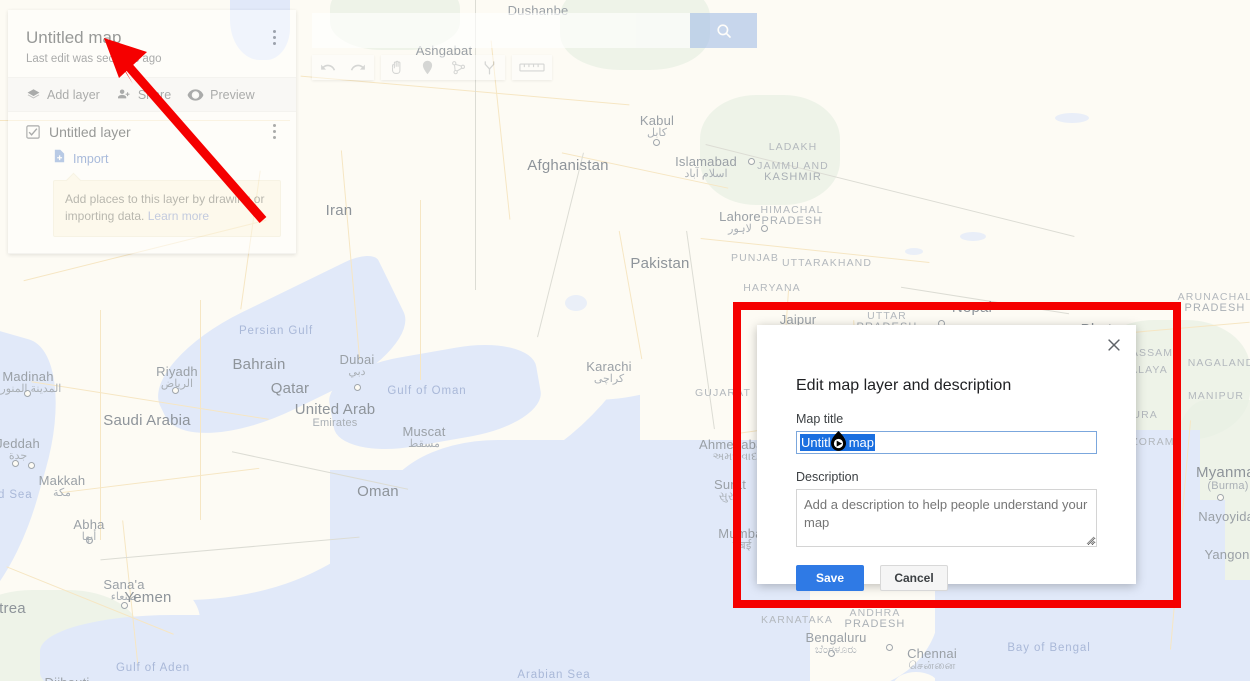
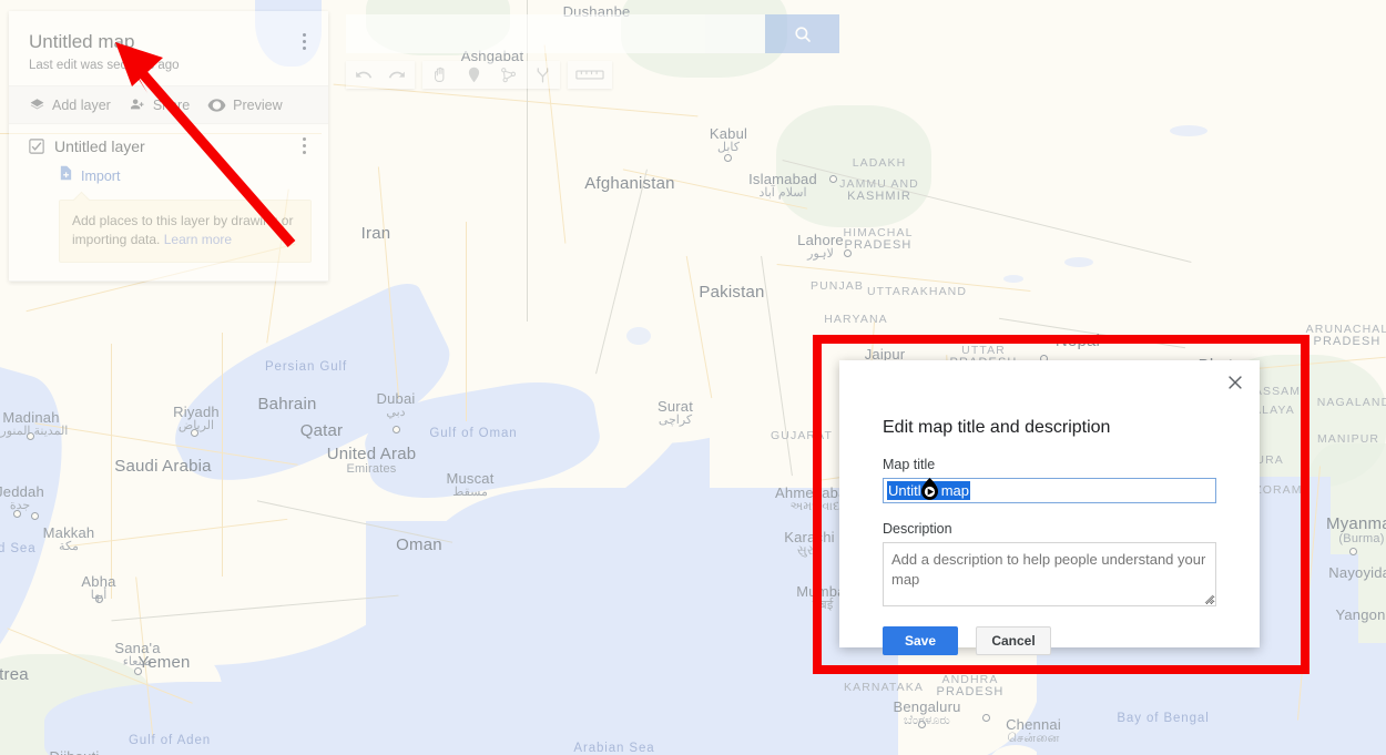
  Dushanbe
  Ashgabat
  Afghanistan
  Iran
  Kabul
  كابل
  Islamabad
  اسلام آباد
  LADAKH
  JAMMU AND
  KASHMIR
  Lahore
  لاہور
  HIMACHAL
  PRADESH
  Pakistan
  PUNJAB
  UTTARAKHAND
  HARYANA
  Jaipur
  UTTAR
  Nepal
  ARUNACHAL
  PRADESH
  SSAM
  NAGALAN
  MANIPUR
- Karachi
+ Surat
  کراچی
  GUJARAT
  Ahmedab
  અમદાવાદ
- Surat
+ Karachi
  સુરત
  मुंबई
  GOA
  KARNATAKA
  ANDHRA
  PRADESH
  Bengaluru
  ಬೆಂಗಳೂರು
  Chennai
  சென்னை
  Bay of Bengal
  Myanm
  (Burma)
  Nayoyid
  Yangon
  Persian Gulf
  Bahrain
  Dubai
  دبي
  Qatar
  Riyadh
  الرياض
  Madinah
  المدينة المنور
  United Arab
  Emirates
  Saudi Arabia
  Muscat
  مسقط
  eddah
  جدة
  Makkah
  مكة
  Oman
  Abha
  أبها
  Sana'a
  صنعاء
  Yemen
  Gulf of Aden
  Arabian Sea
  Gulf of Oman
  Untitled map
  Last edit was sec ago
  Add layer
  Preview
  Untitled layer
  Import
  Add places to this layer by drawi or importing data. Learn more
- Edit map layer and description
+ Edit map title and description
  Map title
  Untitl map
  Description
  Save
  Cancel
